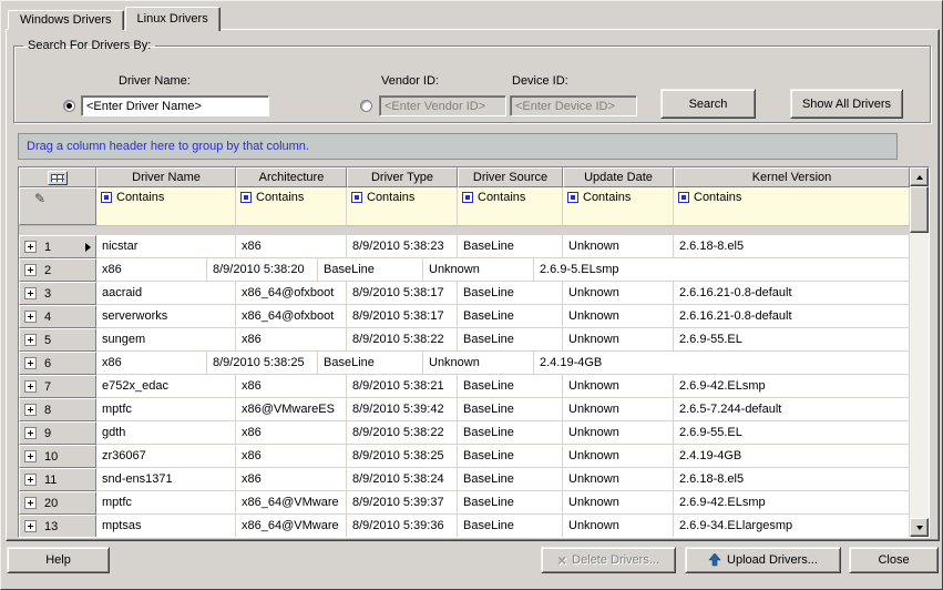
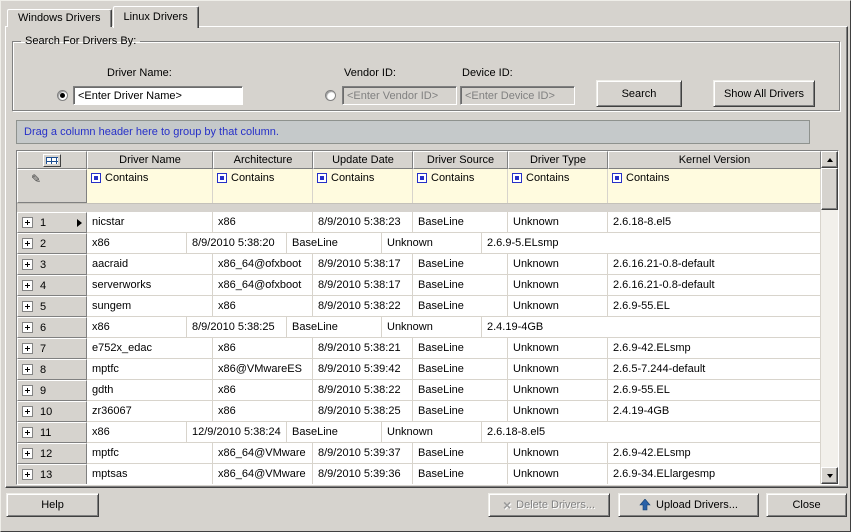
  Windows Drivers
  Linux Drivers
  Search For Drivers By:
  Driver Name:
  <Enter Driver Name>
  Vendor ID:
  <Enter Vendor ID>
  Device ID:
  <Enter Device ID>
  Search
  Show All Drivers
  Drag a column header here to group by that column.
  Driver Name
  Architecture
- Driver Type
+ Update Date
  Driver Source
- Update Date
+ Driver Type
  Kernel Version
  ✎
  Contains
  Contains
  Contains
  Contains
  Contains
  Contains
  1
  nicstar
  x86
  8/9/2010 5:38:23
  BaseLine
  Unknown
  2.6.18-8.el5
  2
  x86
  8/9/2010 5:38:20
  BaseLine
  Unknown
  2.6.9-5.ELsmp
  3
  aacraid
  x86_64@ofxboot
  8/9/2010 5:38:17
  BaseLine
  Unknown
  2.6.16.21-0.8-default
  4
  serverworks
  x86_64@ofxboot
  8/9/2010 5:38:17
  BaseLine
  Unknown
  2.6.16.21-0.8-default
  5
  sungem
  x86
  8/9/2010 5:38:22
  BaseLine
  Unknown
  2.6.9-55.EL
  6
  x86
  8/9/2010 5:38:25
  BaseLine
  Unknown
  2.4.19-4GB
  7
  e752x_edac
  x86
  8/9/2010 5:38:21
  BaseLine
  Unknown
  2.6.9-42.ELsmp
  8
  mptfc
  x86@VMwareES
  8/9/2010 5:39:42
  BaseLine
  Unknown
  2.6.5-7.244-default
  9
  gdth
  x86
  8/9/2010 5:38:22
  BaseLine
  Unknown
  2.6.9-55.EL
  10
  zr36067
  x86
  8/9/2010 5:38:25
  BaseLine
  Unknown
  2.4.19-4GB
  11
- snd-ens1371
  x86
- 8/9/2010 5:38:24
+ 12/9/2010 5:38:24
  BaseLine
  Unknown
  2.6.18-8.el5
- 20
+ 12
  mptfc
  x86_64@VMware
  8/9/2010 5:39:37
  BaseLine
  Unknown
  2.6.9-42.ELsmp
  13
  mptsas
  x86_64@VMware
  8/9/2010 5:39:36
  BaseLine
  Unknown
  2.6.9-34.ELlargesmp
  Help
  ×
  Delete Drivers...
  Upload Drivers...
  Close
